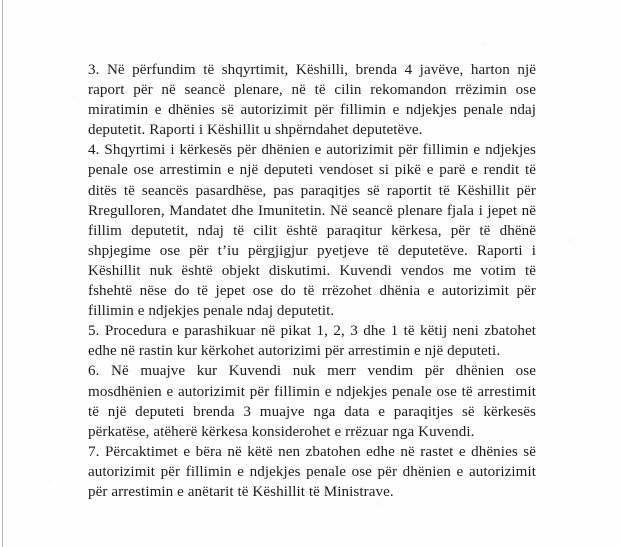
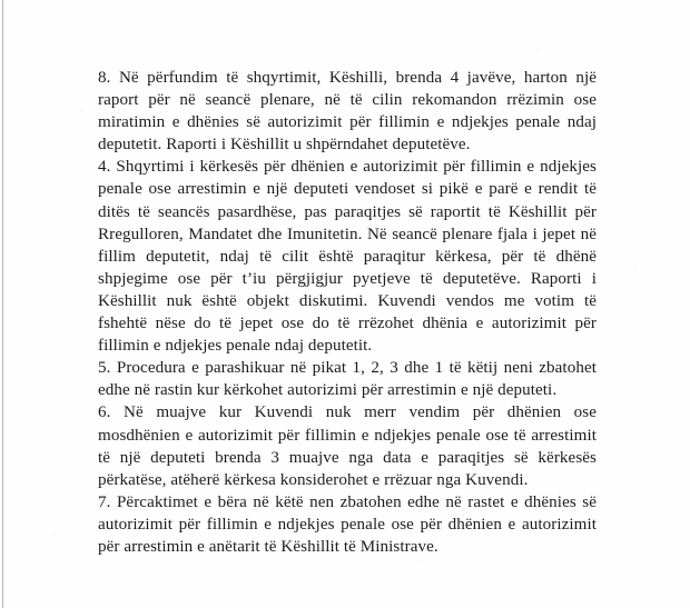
- 3. Në përfundim të shqyrtimit, Këshilli, brenda 4 javëve, harton një raport për në seancë plenare, në të cilin rekomandon rrëzimin ose miratimin e dhënies së autorizimit për fillimin e ndjekjes penale ndaj deputetit. Raporti i Këshillit u shpërndahet deputetëve.
+ 8. Në përfundim të shqyrtimit, Këshilli, brenda 4 javëve, harton një raport për në seancë plenare, në të cilin rekomandon rrëzimin ose miratimin e dhënies së autorizimit për fillimin e ndjekjes penale ndaj deputetit. Raporti i Këshillit u shpërndahet deputetëve.
  4. Shqyrtimi i kërkesës për dhënien e autorizimit për fillimin e ndjekjes penale ose arrestimin e një deputeti vendoset si pikë e parë e rendit të ditës të seancës pasardhëse, pas paraqitjes së raportit të Këshillit për Rregulloren, Mandatet dhe Imunitetin. Në seancë plenare fjala i jepet në fillim deputetit, ndaj të cilit është paraqitur kërkesa, për të dhënë shpjegime ose për t’iu përgjigjur pyetjeve të deputetëve. Raporti i Këshillit nuk është objekt diskutimi. Kuvendi vendos me votim të fshehtë nëse do të jepet ose do të rrëzohet dhënia e autorizimit për fillimin e ndjekjes penale ndaj deputetit.
  5. Procedura e parashikuar në pikat 1, 2, 3 dhe 1 të këtij neni zbatohet edhe në rastin kur kërkohet autorizimi për arrestimin e një deputeti.
  6. Në muajve kur Kuvendi nuk merr vendim për dhënien ose mosdhënien e autorizimit për fillimin e ndjekjes penale ose të arrestimit të një deputeti brenda 3 muajve nga data e paraqitjes së kërkesës përkatëse, atëherë kërkesa konsiderohet e rrëzuar nga Kuvendi.
  7. Përcaktimet e bëra në këtë nen zbatohen edhe në rastet e dhënies së autorizimit për fillimin e ndjekjes penale ose për dhënien e autorizimit për arrestimin e anëtarit të Këshillit të Ministrave.
